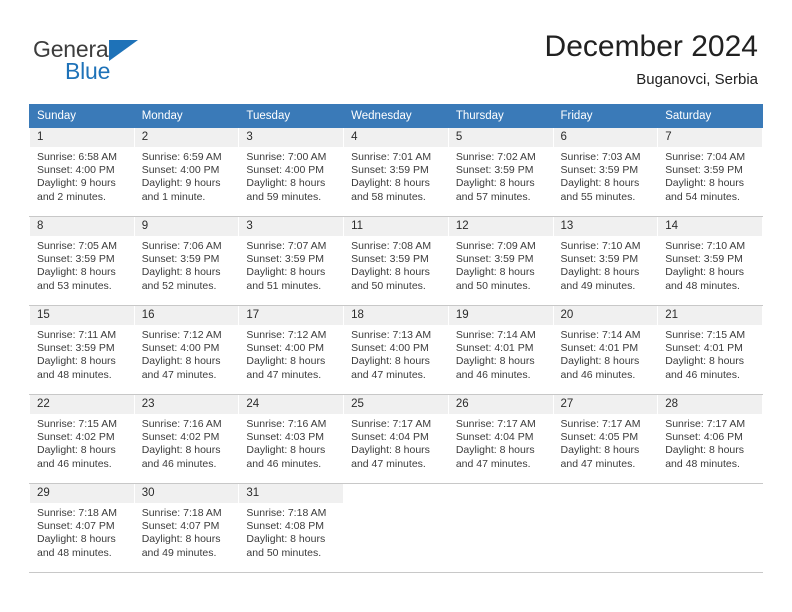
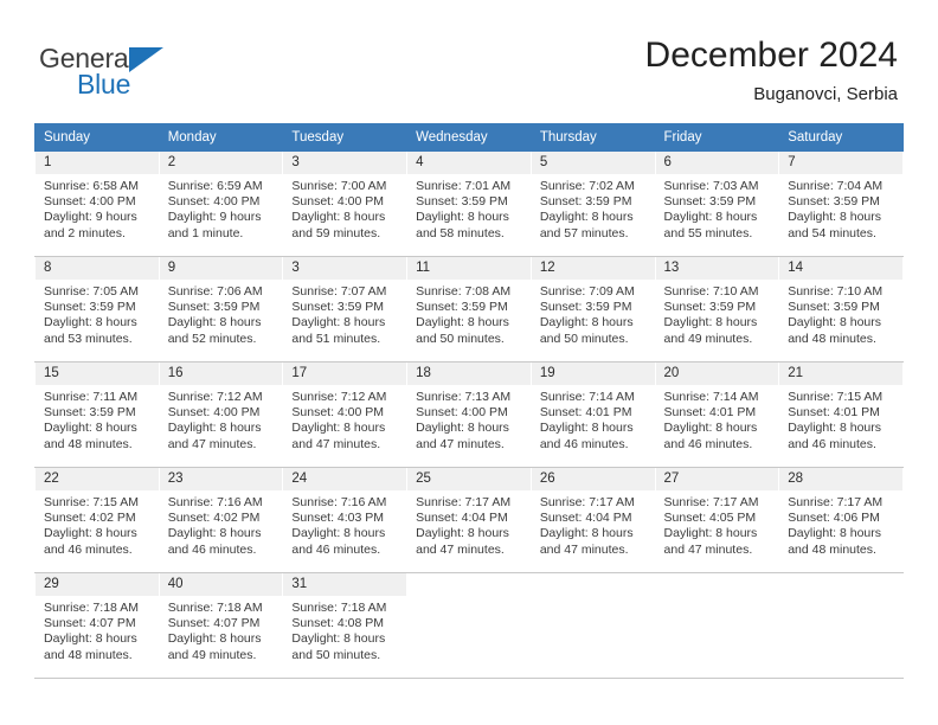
  General
  Blue
  December 2024
  Buganovci, Serbia
  Sunday	Monday	Tuesday	Wednesday	Thursday	Friday	Saturday
  1 Sunrise: 6:58 AM Sunset: 4:00 PM Daylight: 9 hours and 2 minutes.	2 Sunrise: 6:59 AM Sunset: 4:00 PM Daylight: 9 hours and 1 minute.	3 Sunrise: 7:00 AM Sunset: 4:00 PM Daylight: 8 hours and 59 minutes.	4 Sunrise: 7:01 AM Sunset: 3:59 PM Daylight: 8 hours and 58 minutes.	5 Sunrise: 7:02 AM Sunset: 3:59 PM Daylight: 8 hours and 57 minutes.	6 Sunrise: 7:03 AM Sunset: 3:59 PM Daylight: 8 hours and 55 minutes.	7 Sunrise: 7:04 AM Sunset: 3:59 PM Daylight: 8 hours and 54 minutes.
  8 Sunrise: 7:05 AM Sunset: 3:59 PM Daylight: 8 hours and 53 minutes.	9 Sunrise: 7:06 AM Sunset: 3:59 PM Daylight: 8 hours and 52 minutes.	3 Sunrise: 7:07 AM Sunset: 3:59 PM Daylight: 8 hours and 51 minutes.	11 Sunrise: 7:08 AM Sunset: 3:59 PM Daylight: 8 hours and 50 minutes.	12 Sunrise: 7:09 AM Sunset: 3:59 PM Daylight: 8 hours and 50 minutes.	13 Sunrise: 7:10 AM Sunset: 3:59 PM Daylight: 8 hours and 49 minutes.	14 Sunrise: 7:10 AM Sunset: 3:59 PM Daylight: 8 hours and 48 minutes.
  15 Sunrise: 7:11 AM Sunset: 3:59 PM Daylight: 8 hours and 48 minutes.	16 Sunrise: 7:12 AM Sunset: 4:00 PM Daylight: 8 hours and 47 minutes.	17 Sunrise: 7:12 AM Sunset: 4:00 PM Daylight: 8 hours and 47 minutes.	18 Sunrise: 7:13 AM Sunset: 4:00 PM Daylight: 8 hours and 47 minutes.	19 Sunrise: 7:14 AM Sunset: 4:01 PM Daylight: 8 hours and 46 minutes.	20 Sunrise: 7:14 AM Sunset: 4:01 PM Daylight: 8 hours and 46 minutes.	21 Sunrise: 7:15 AM Sunset: 4:01 PM Daylight: 8 hours and 46 minutes.
  22 Sunrise: 7:15 AM Sunset: 4:02 PM Daylight: 8 hours and 46 minutes.	23 Sunrise: 7:16 AM Sunset: 4:02 PM Daylight: 8 hours and 46 minutes.	24 Sunrise: 7:16 AM Sunset: 4:03 PM Daylight: 8 hours and 46 minutes.	25 Sunrise: 7:17 AM Sunset: 4:04 PM Daylight: 8 hours and 47 minutes.	26 Sunrise: 7:17 AM Sunset: 4:04 PM Daylight: 8 hours and 47 minutes.	27 Sunrise: 7:17 AM Sunset: 4:05 PM Daylight: 8 hours and 47 minutes.	28 Sunrise: 7:17 AM Sunset: 4:06 PM Daylight: 8 hours and 48 minutes.
- 29 Sunrise: 7:18 AM Sunset: 4:07 PM Daylight: 8 hours and 48 minutes.	30 Sunrise: 7:18 AM Sunset: 4:07 PM Daylight: 8 hours and 49 minutes.	31 Sunrise: 7:18 AM Sunset: 4:08 PM Daylight: 8 hours and 50 minutes.
+ 29 Sunrise: 7:18 AM Sunset: 4:07 PM Daylight: 8 hours and 48 minutes.	40 Sunrise: 7:18 AM Sunset: 4:07 PM Daylight: 8 hours and 49 minutes.	31 Sunrise: 7:18 AM Sunset: 4:08 PM Daylight: 8 hours and 50 minutes.
